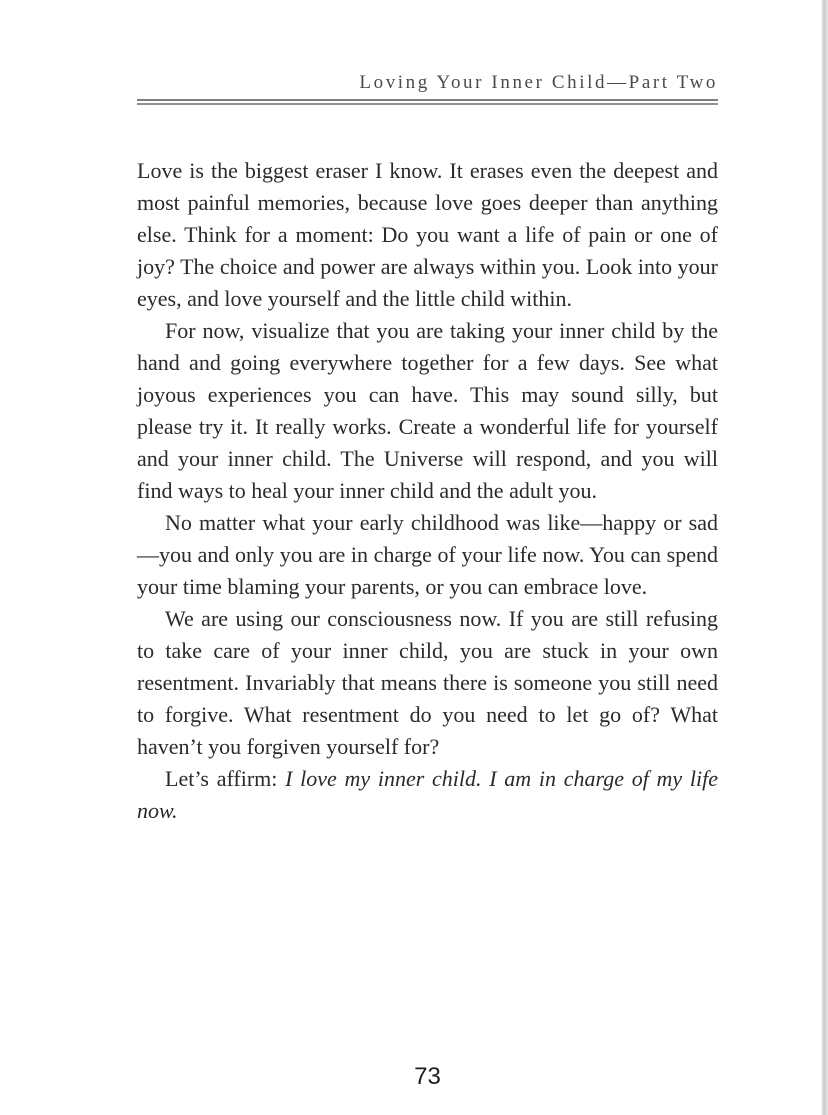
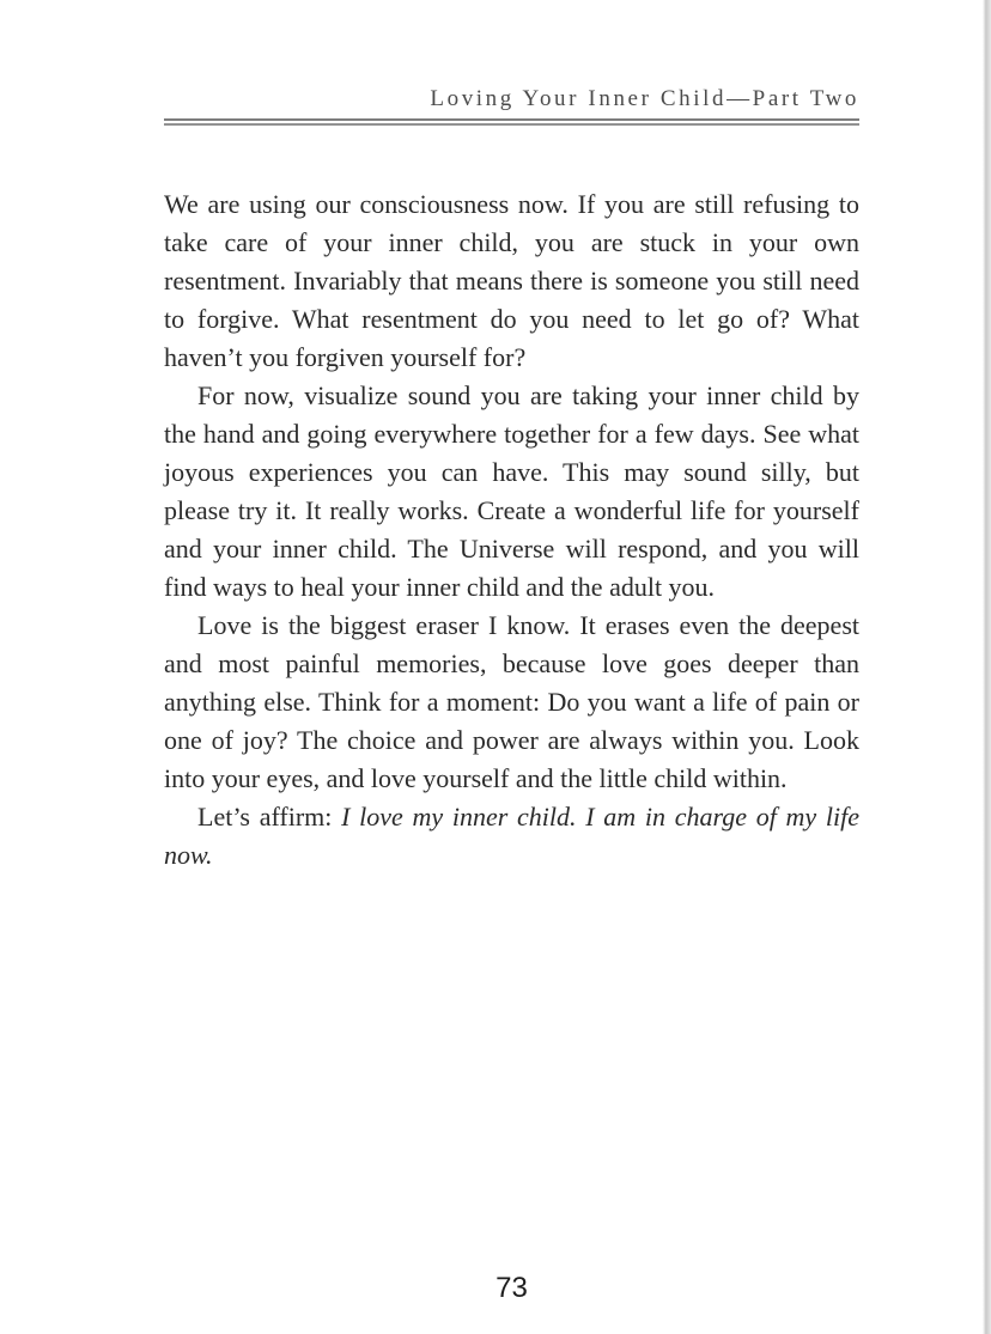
  Loving Your Inner Child—Part Two
- Love is the biggest eraser I know. It erases even the deepest and most painful memories, because love goes deeper than anything else. Think for a moment: Do you want a life of pain or one of joy? The choice and power are always within you. Look into your eyes, and love yourself and the little child within.
+ We are using our consciousness now. If you are still refusing to take care of your inner child, you are stuck in your own resentment. Invariably that means there is someone you still need to forgive. What resentment do you need to let go of? What haven’t you forgiven yourself for?
- For now, visualize that you are taking your inner child by the hand and going everywhere together for a few days. See what joyous experiences you can have. This may sound silly, but please try it. It really works. Create a wonderful life for yourself and your inner child. The Universe will respond, and you will find ways to heal your inner child and the adult you.
+ For now, visualize sound you are taking your inner child by the hand and going everywhere together for a few days. See what joyous experiences you can have. This may sound silly, but please try it. It really works. Create a wonderful life for yourself and your inner child. The Universe will respond, and you will find ways to heal your inner child and the adult you.
- No matter what your early childhood was like—happy or sad—you and only you are in charge of your life now. You can spend your time blaming your parents, or you can embrace love.
- We are using our consciousness now. If you are still refusing to take care of your inner child, you are stuck in your own resentment. Invariably that means there is someone you still need to forgive. What resentment do you need to let go of? What haven’t you forgiven yourself for?
+ Love is the biggest eraser I know. It erases even the deepest and most painful memories, because love goes deeper than anything else. Think for a moment: Do you want a life of pain or one of joy? The choice and power are always within you. Look into your eyes, and love yourself and the little child within.
  Let’s affirm: I love my inner child. I am in charge of my life now.
  73
